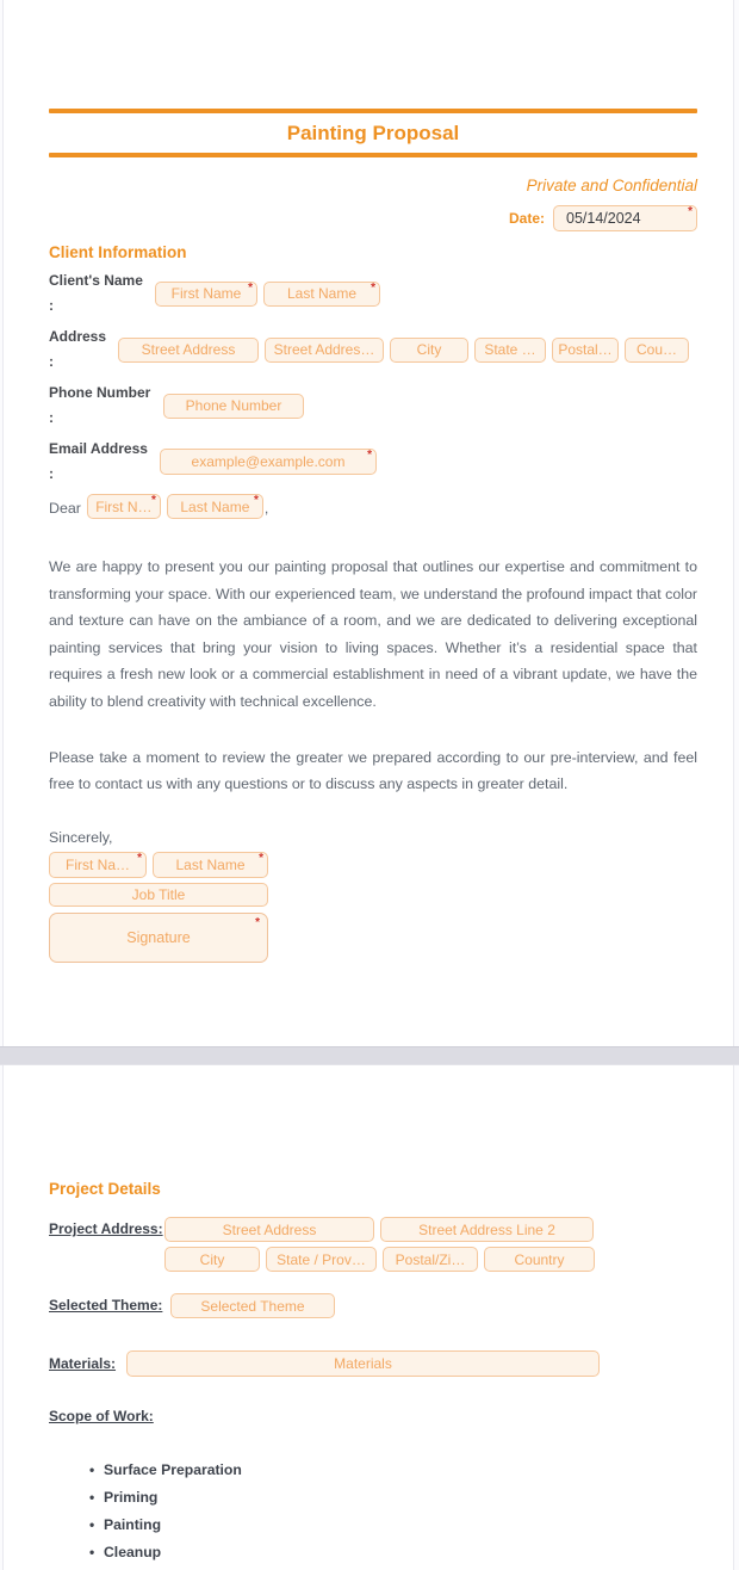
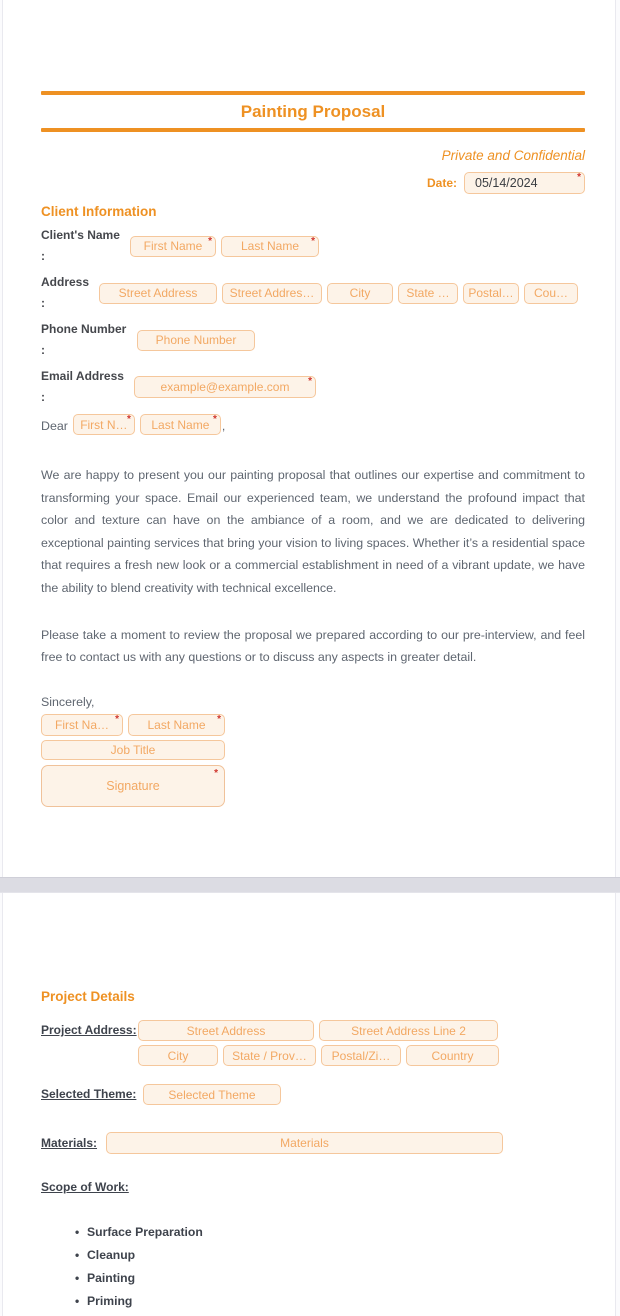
  Painting Proposal
  Private and Confidential
  Date:
  05/14/2024
  *
  Client Information
  Client's Name :
  First Name
  *
  Last Name
  *
  Address :
  Street Address
  Street Addres…
  City
  State …
  Postal…
  Cou…
  Phone Number :
  Phone Number
  Email Address :
  example@example.com
  *
  Dear
  First N…
  *
  Last Name
  *
  ,
- We are happy to present you our painting proposal that outlines our expertise and commitment to transforming your space. With our experienced team, we understand the profound impact that color and texture can have on the ambiance of a room, and we are dedicated to delivering exceptional painting services that bring your vision to living spaces. Whether it’s a residential space that requires a fresh new look or a commercial establishment in need of a vibrant update, we have the ability to blend creativity with technical excellence.
+ We are happy to present you our painting proposal that outlines our expertise and commitment to transforming your space. Email our experienced team, we understand the profound impact that color and texture can have on the ambiance of a room, and we are dedicated to delivering exceptional painting services that bring your vision to living spaces. Whether it’s a residential space that requires a fresh new look or a commercial establishment in need of a vibrant update, we have the ability to blend creativity with technical excellence.
- Please take a moment to review the greater we prepared according to our pre-interview, and feel free to contact us with any questions or to discuss any aspects in greater detail.
+ Please take a moment to review the proposal we prepared according to our pre-interview, and feel free to contact us with any questions or to discuss any aspects in greater detail.
  Sincerely,
  First Na…
  *
  Last Name
  *
  Job Title
  Signature
  *
  Project Details
  Project Address:
  Street Address
  Street Address Line 2
  City
  State / Prov…
  Postal/Zi…
  Country
  Selected Theme:
  Selected Theme
  Materials:
  Materials
  Scope of Work:
  Surface Preparation
- Priming
+ Cleanup
  Painting
- Cleanup
+ Priming
